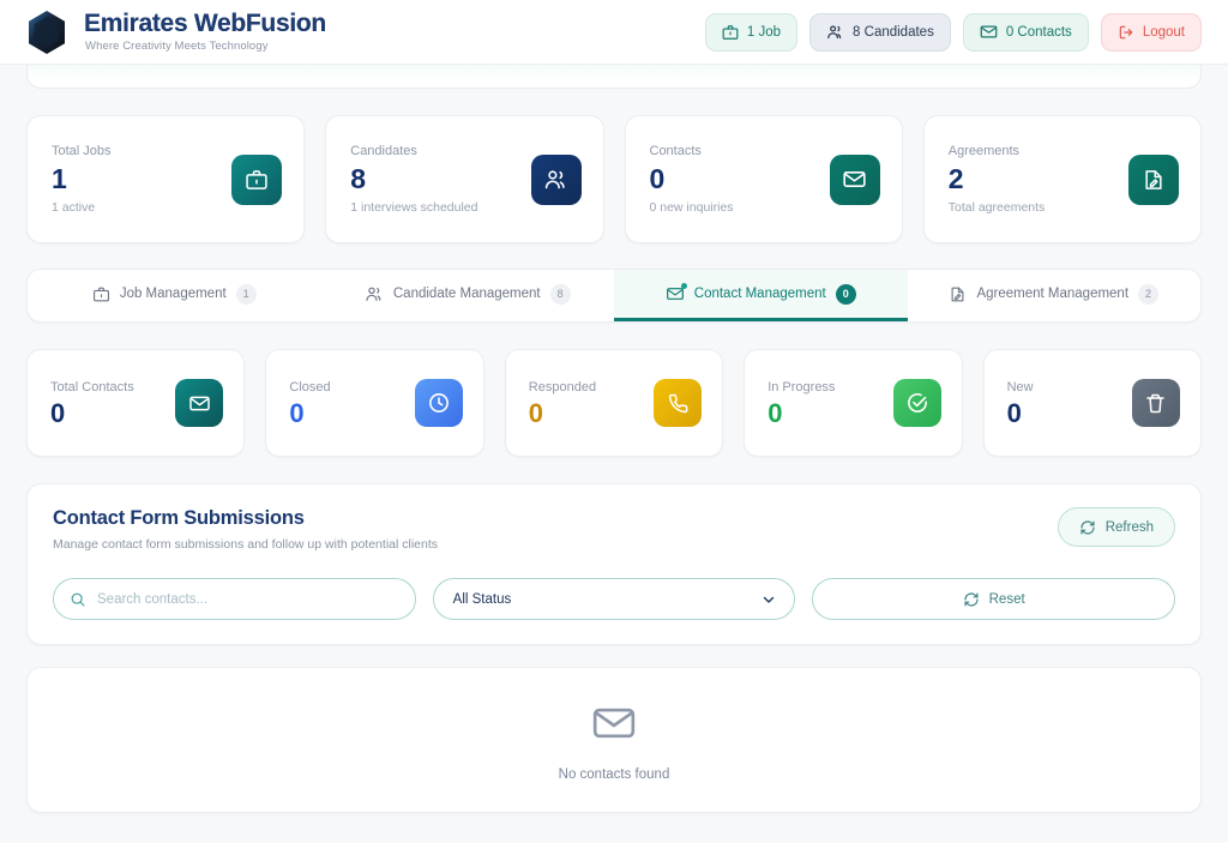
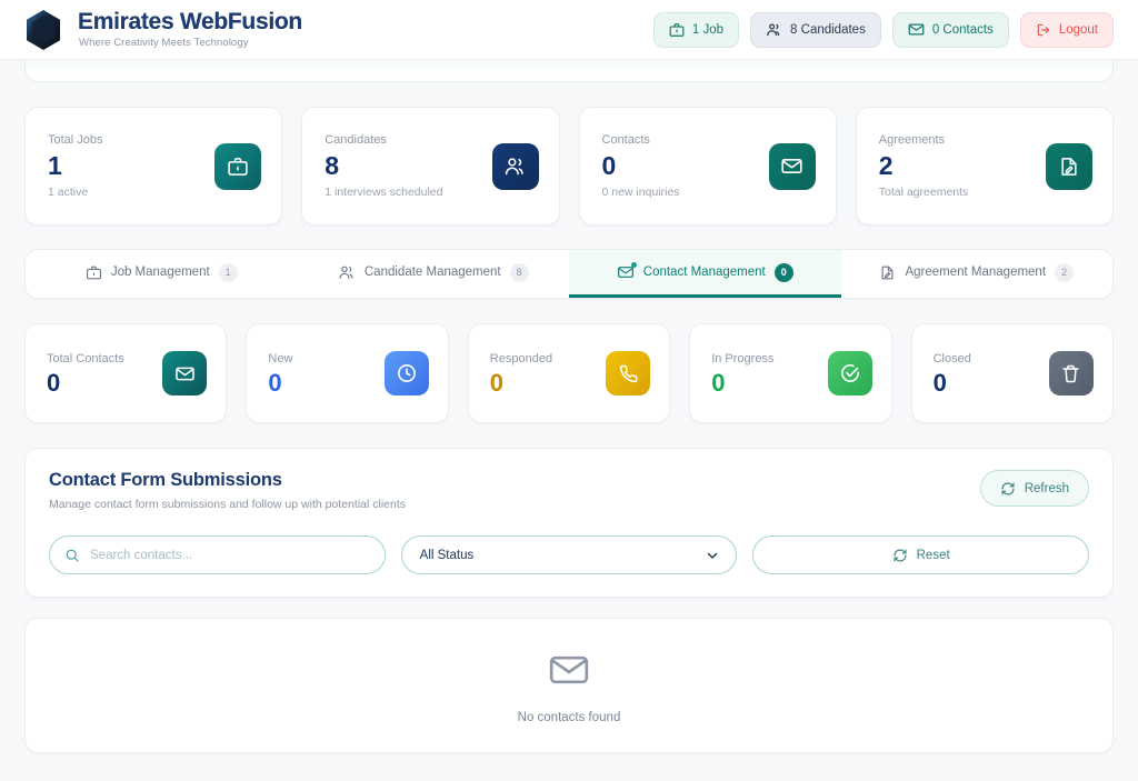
  Emirates WebFusion
  Where Creativity Meets Technology
  1 Job
  8 Candidates
  0 Contacts
  Logout
  Total Jobs
  1
  1 active
  Candidates
  8
  1 interviews scheduled
  Contacts
  0
  0 new inquiries
  Agreements
  2
  Total agreements
  Job Management
  1
  Candidate Management
  8
  Contact Management
  0
  Agreement Management
  2
  Total Contacts
  0
- Closed
+ New
  0
  Responded
  0
  In Progress
  0
- New
+ Closed
  0
  Contact Form Submissions
  Manage contact form submissions and follow up with potential clients
  Refresh
  Search contacts...
  All Status
  Reset
  No contacts found
